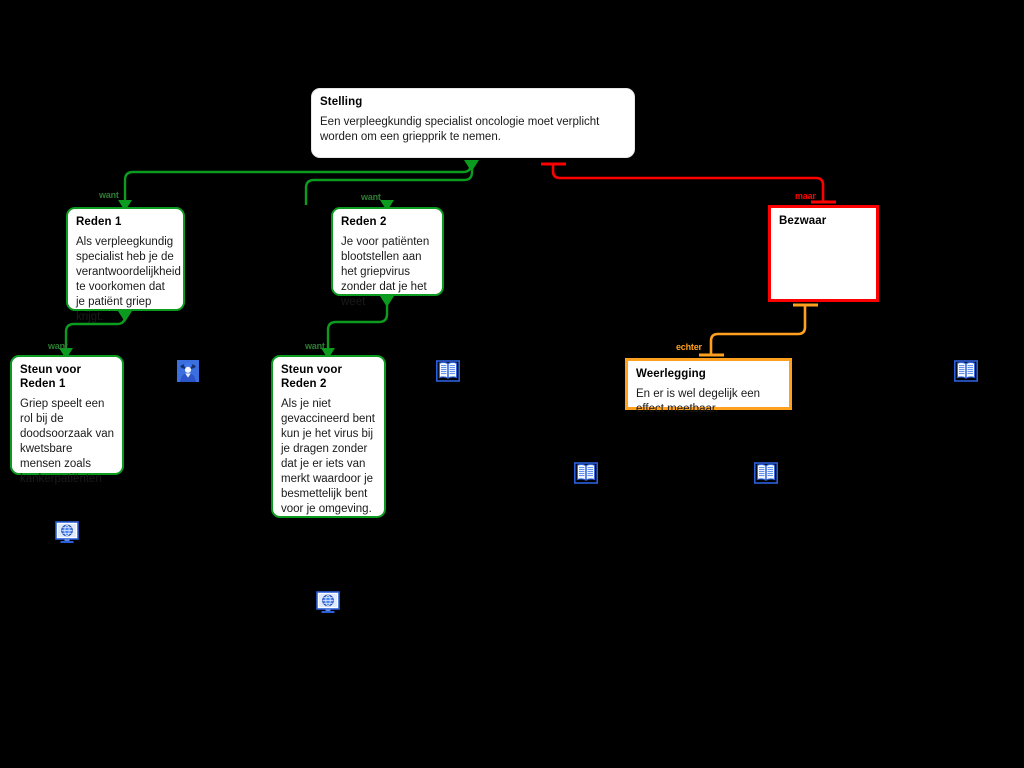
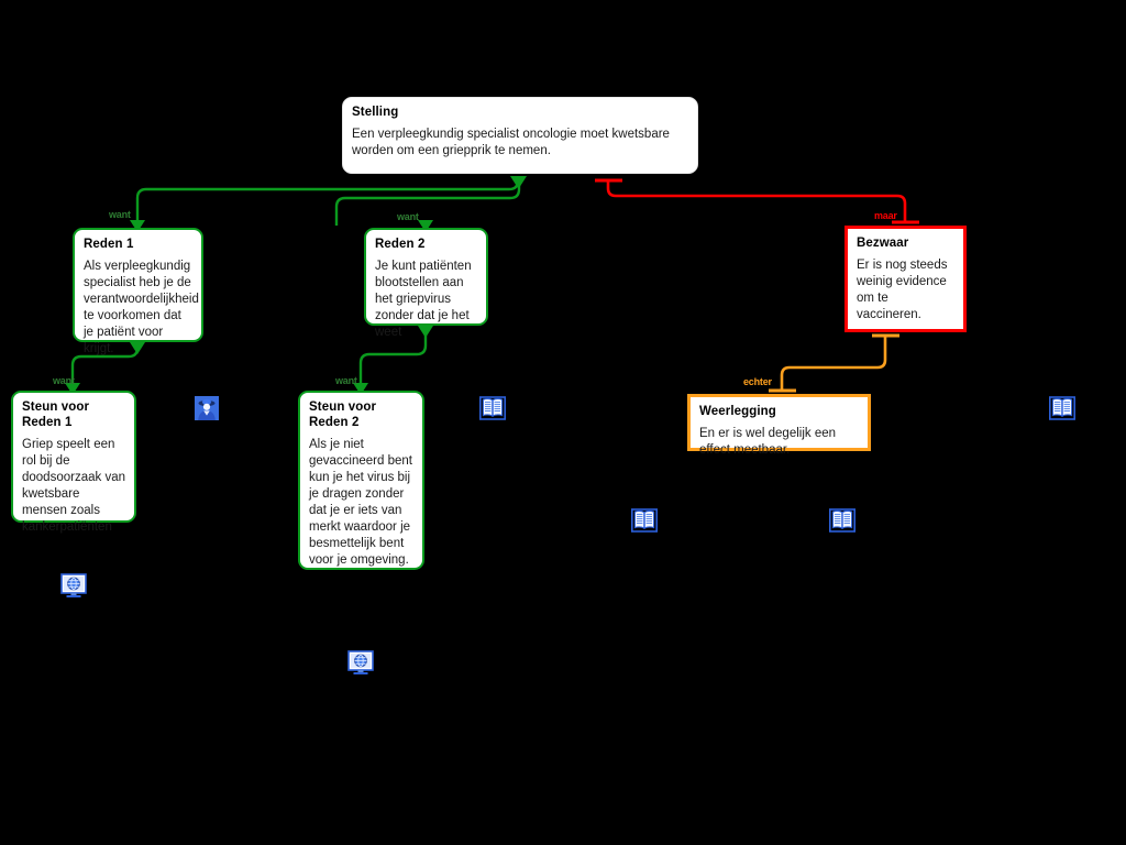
  Stelling
- Een verpleegkundig specialist oncologie moet verplicht worden om een griepprik te nemen.
+ Een verpleegkundig specialist oncologie moet kwetsbare worden om een griepprik te nemen.
  Reden 1
- Als verpleegkundig specialist heb je de verantwoordelijkheid te voorkomen dat je patiënt griep krijgt.
+ Als verpleegkundig specialist heb je de verantwoordelijkheid te voorkomen dat je patiënt voor krijgt.
  Reden 2
- Je voor patiënten blootstellen aan het griepvirus zonder dat je het weet
+ Je kunt patiënten blootstellen aan het griepvirus zonder dat je het weet
  Bezwaar
+ Er is nog steeds weinig evidence om te vaccineren.
  Steun voor Reden 1
  Griep speelt een rol bij de doodsoorzaak van kwetsbare mensen zoals kankerpatiënten
  Steun voor Reden 2
  Als je niet gevaccineerd bent kun je het virus bij je dragen zonder dat je er iets van merkt waardoor je besmettelijk bent voor je omgeving.
  Weerlegging
  En er is wel degelijk een effect meetbaar.
  want
  want
  maar
  want
  want
  echter
